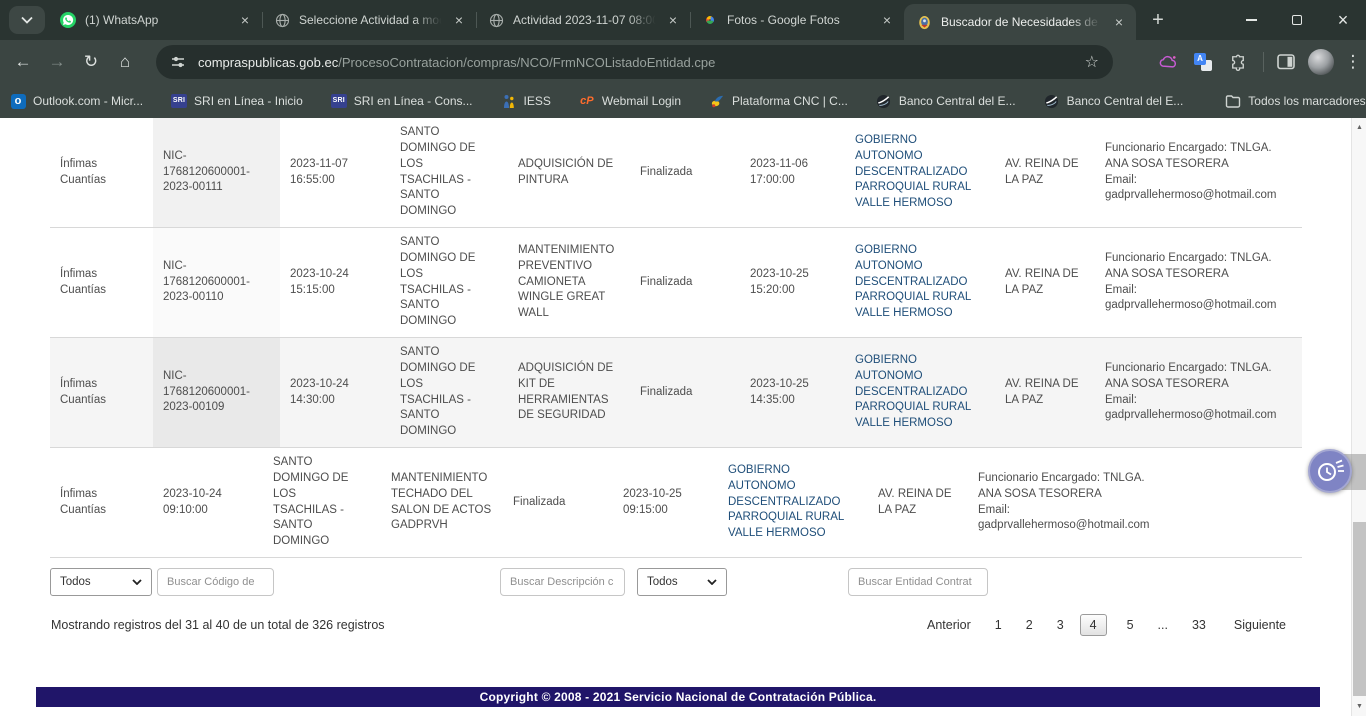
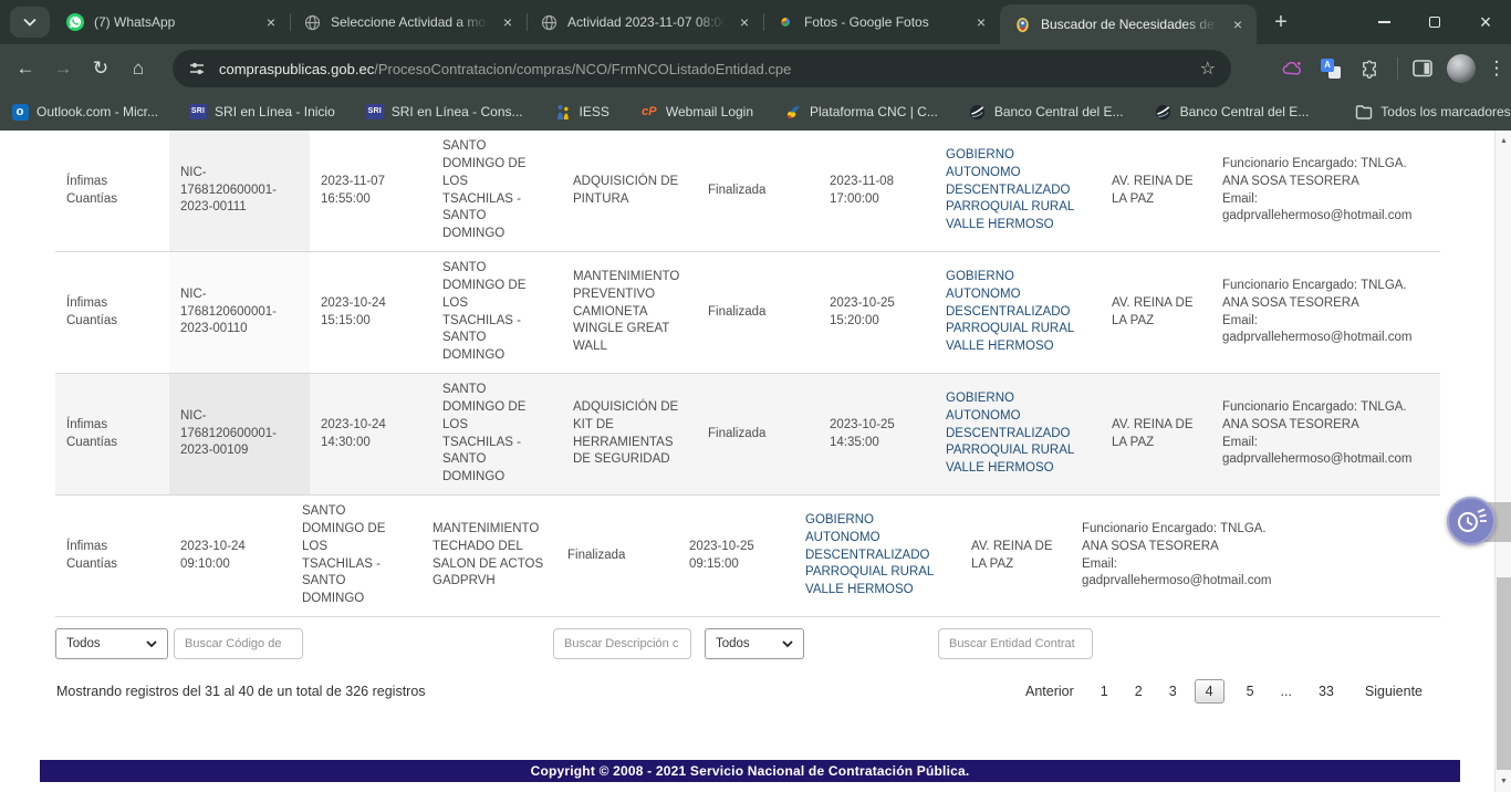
- (1) WhatsApp
+ (7) WhatsApp
  ×
  Seleccione Actividad a mod
  ×
  Actividad 2023-11-07 08:00
  ×
  Fotos - Google Fotos
  ×
  Buscador de Necesidades de
  ×
  +
  ×
  ←
  →
  ↻
  ⌂
  compraspublicas.gob.ec/ProcesoContratacion/compras/NCO/FrmNCOListadoEntidad.cpe
  ☆
  A
  ⋮
  o
  Outlook.com - Micr...
  SRI en Línea - Inicio
  SRI en Línea - Cons...
  IESS
  cP
  Webmail Login
  Plataforma CNC | C...
  Banco Central del E...
  Banco Central del E...
  Todos los marcadores
  Ínfimas Cuantías
  NIC-1768120600001-2023-00111
  2023-11-07 16:55:00
  SANTO DOMINGO DE LOS TSACHILAS - SANTO DOMINGO
  ADQUISICIÓN DE PINTURA
  Finalizada
- 2023-11-06 17:00:00
+ 2023-11-08 17:00:00
  GOBIERNO AUTONOMO DESCENTRALIZADO PARROQUIAL RURAL VALLE HERMOSO
  AV. REINA DE LA PAZ
  Funcionario Encargado: TNLGA. ANA SOSA TESORERA
  Email:
  gadprvallehermoso@hotmail.com
  Ínfimas Cuantías
  NIC-1768120600001-2023-00110
  2023-10-24 15:15:00
  SANTO DOMINGO DE LOS TSACHILAS - SANTO DOMINGO
  MANTENIMIENTO PREVENTIVO CAMIONETA WINGLE GREAT WALL
  Finalizada
  2023-10-25 15:20:00
  GOBIERNO AUTONOMO DESCENTRALIZADO PARROQUIAL RURAL VALLE HERMOSO
  AV. REINA DE LA PAZ
  Funcionario Encargado: TNLGA. ANA SOSA TESORERA
  Email:
  gadprvallehermoso@hotmail.com
  Ínfimas Cuantías
  NIC-1768120600001-2023-00109
  2023-10-24 14:30:00
  SANTO DOMINGO DE LOS TSACHILAS - SANTO DOMINGO
  ADQUISICIÓN DE KIT DE HERRAMIENTAS DE SEGURIDAD
  Finalizada
  2023-10-25 14:35:00
  GOBIERNO AUTONOMO DESCENTRALIZADO PARROQUIAL RURAL VALLE HERMOSO
  AV. REINA DE LA PAZ
  Funcionario Encargado: TNLGA. ANA SOSA TESORERA
  Email:
  gadprvallehermoso@hotmail.com
  Ínfimas Cuantías
  2023-10-24 09:10:00
  SANTO DOMINGO DE LOS TSACHILAS - SANTO DOMINGO
  MANTENIMIENTO TECHADO DEL SALON DE ACTOS GADPRVH
  Finalizada
  2023-10-25 09:15:00
  GOBIERNO AUTONOMO DESCENTRALIZADO PARROQUIAL RURAL VALLE HERMOSO
  AV. REINA DE LA PAZ
  Funcionario Encargado: TNLGA. ANA SOSA TESORERA
  Email:
  gadprvallehermoso@hotmail.com
  Todos
  Buscar Código de
  Buscar Descripción c
  Todos
  Buscar Entidad Contrat
  Mostrando registros del 31 al 40 de un total de 326 registros
  Anterior
  1
  2
  3
  4
  5
  ...
  33
  Siguiente
  Copyright © 2008 - 2021 Servicio Nacional de Contratación Pública.
